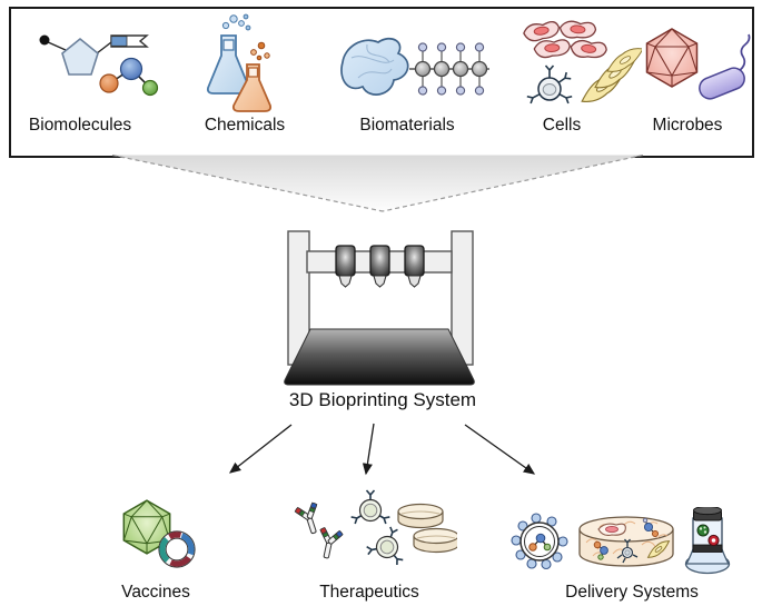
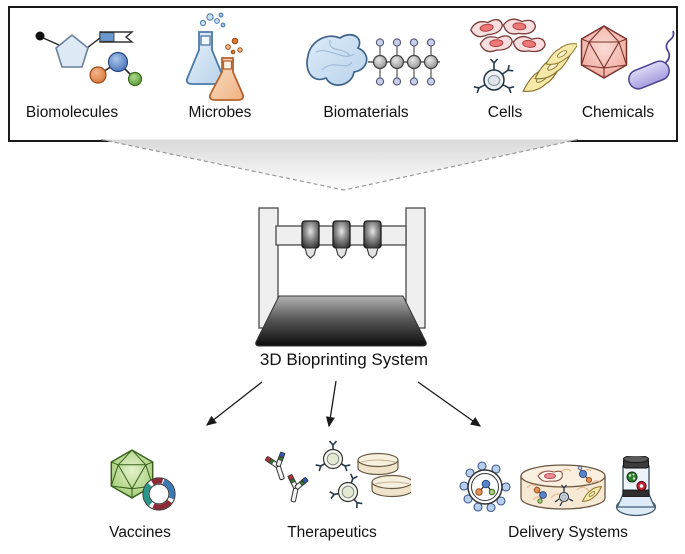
  Biomolecules
- Chemicals
+ Microbes
  Biomaterials
  Cells
- Microbes
+ Chemicals
  3D Bioprinting System
  Vaccines
  Therapeutics
  Delivery Systems
